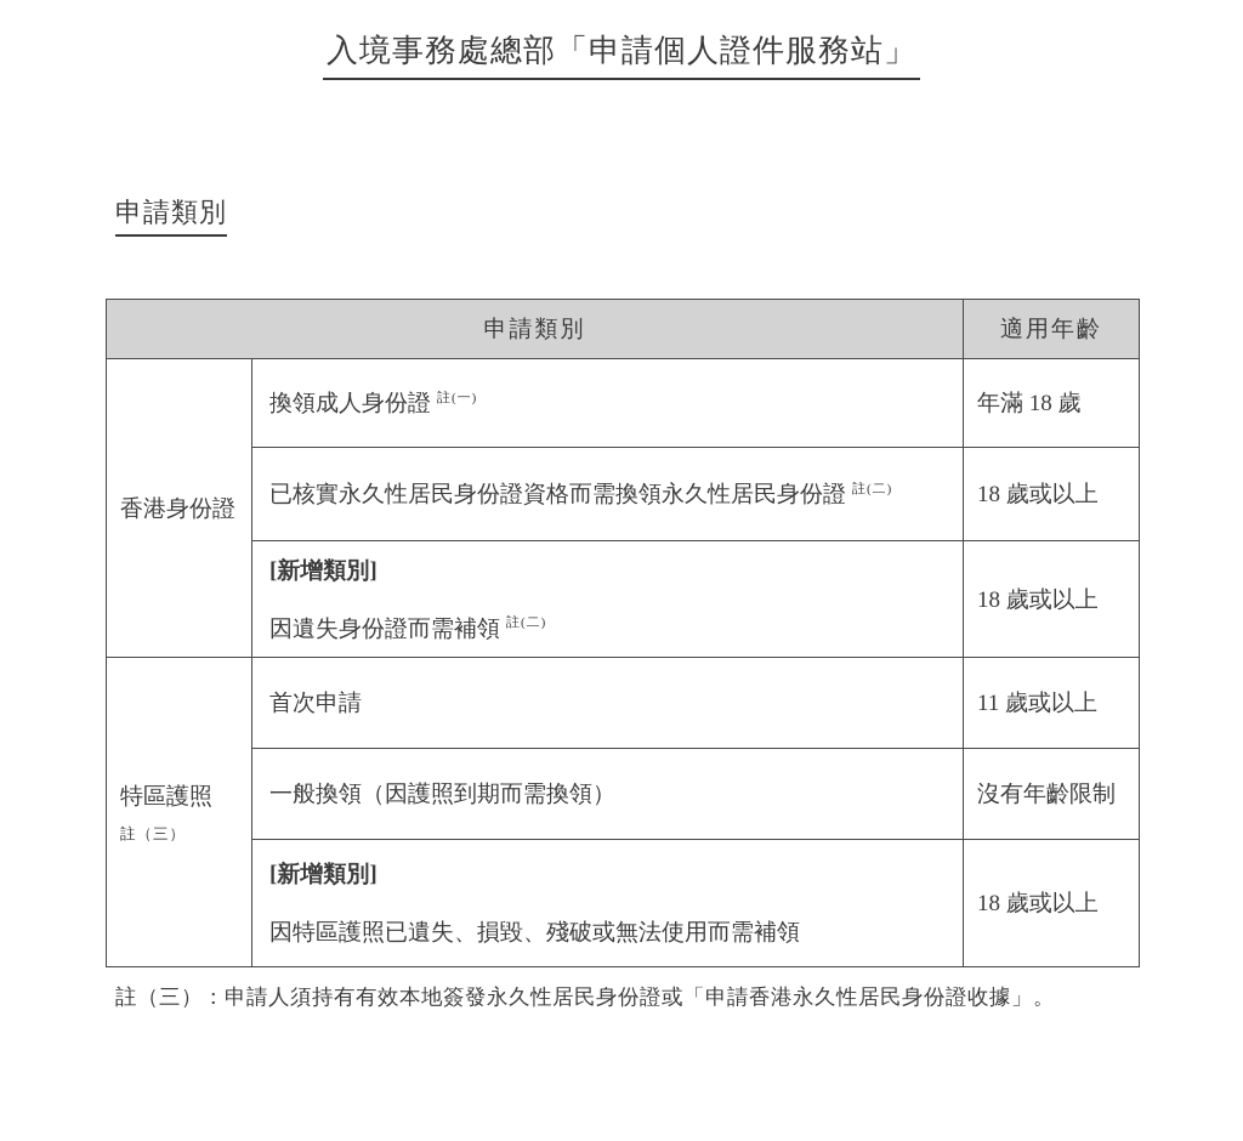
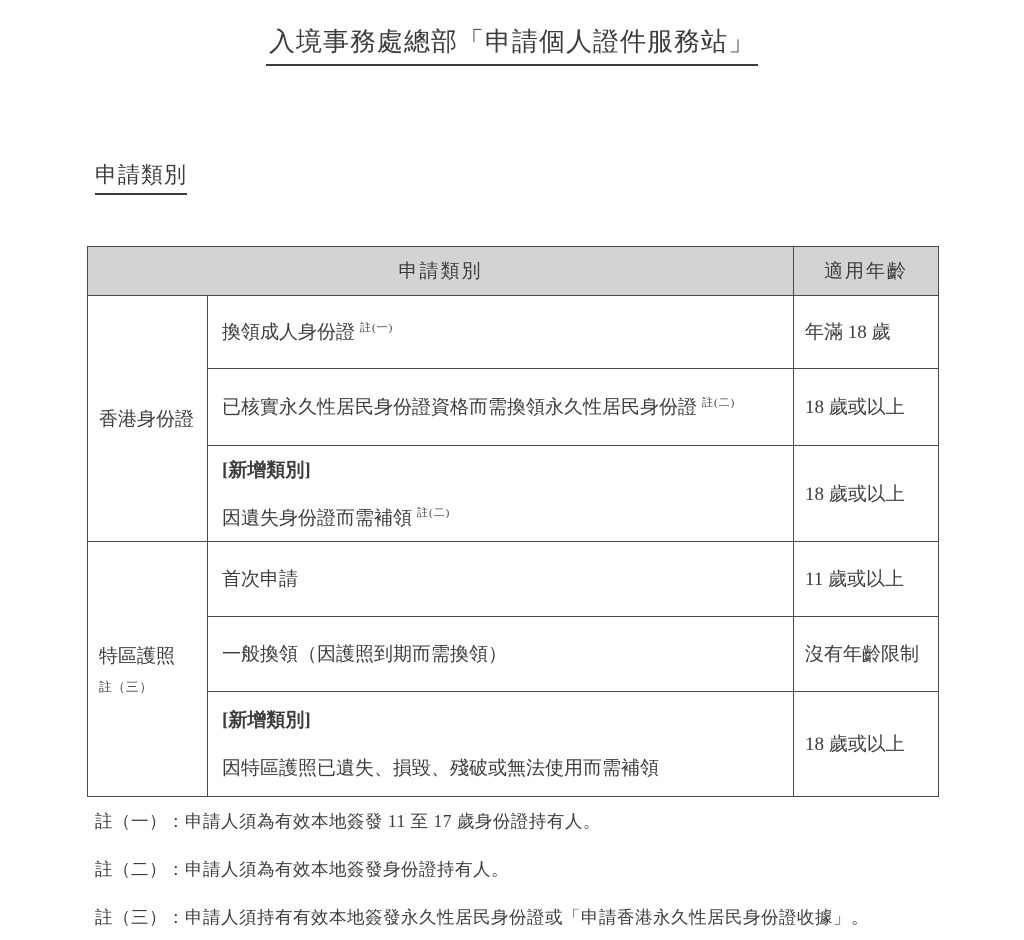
  入境事務處總部「申請個人證件服務站」
  申請類別
  申請類別	適用年齡
  香港身份證	換領成人身份證 註(一)	年滿 18 歲
  已核實永久性居民身份證資格而需換領永久性居民身份證 註(二)	18 歲或以上
  [新增類別] 因遺失身份證而需補領 註(二)	18 歲或以上
  特區護照 註（三）	首次申請	11 歲或以上
  一般換領（因護照到期而需換領）	沒有年齡限制
  [新增類別] 因特區護照已遺失、損毀、殘破或無法使用而需補領	18 歲或以上
+ 註（一）：申請人須為有效本地簽發 11 至 17 歲身份證持有人。
+ 註（二）：申請人須為有效本地簽發身份證持有人。
  註（三）：申請人須持有有效本地簽發永久性居民身份證或「申請香港永久性居民身份證收據」。
